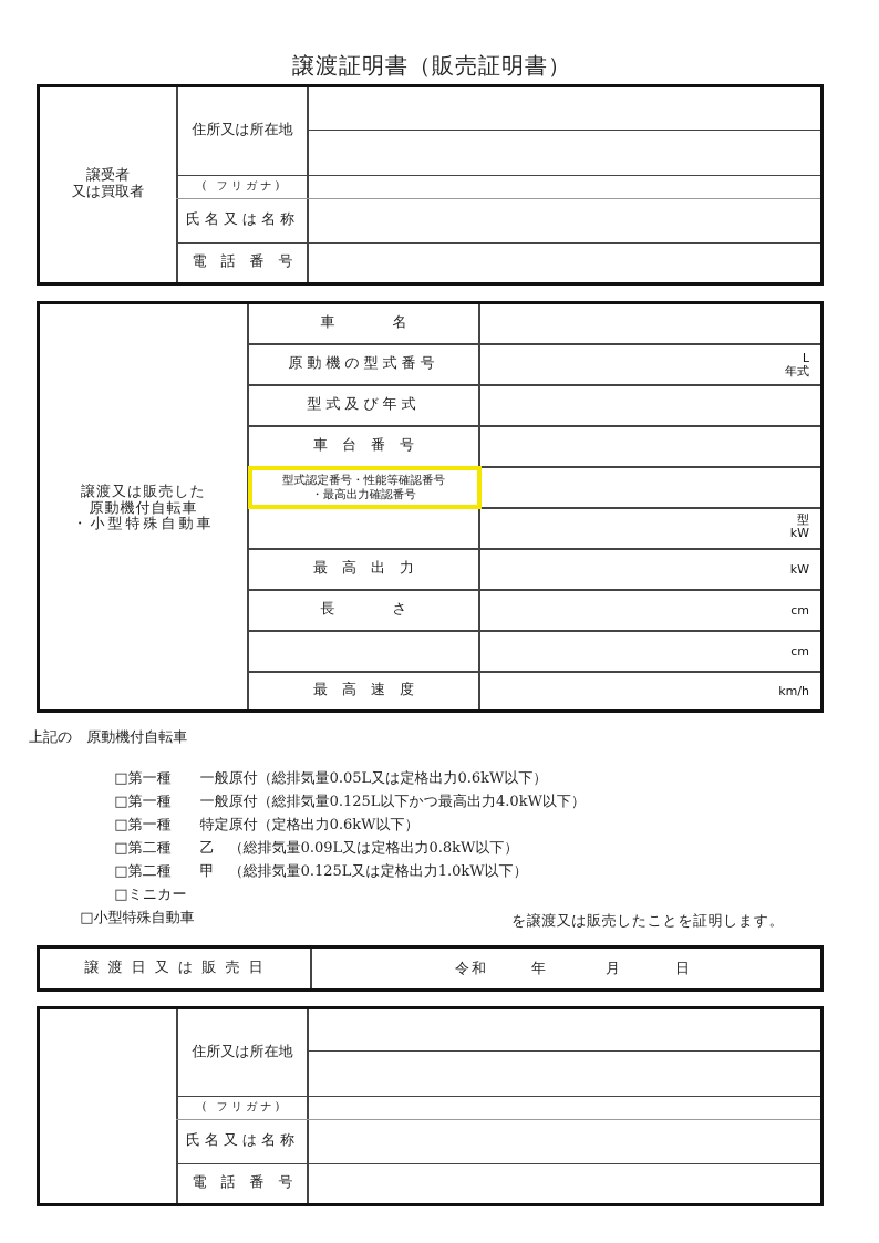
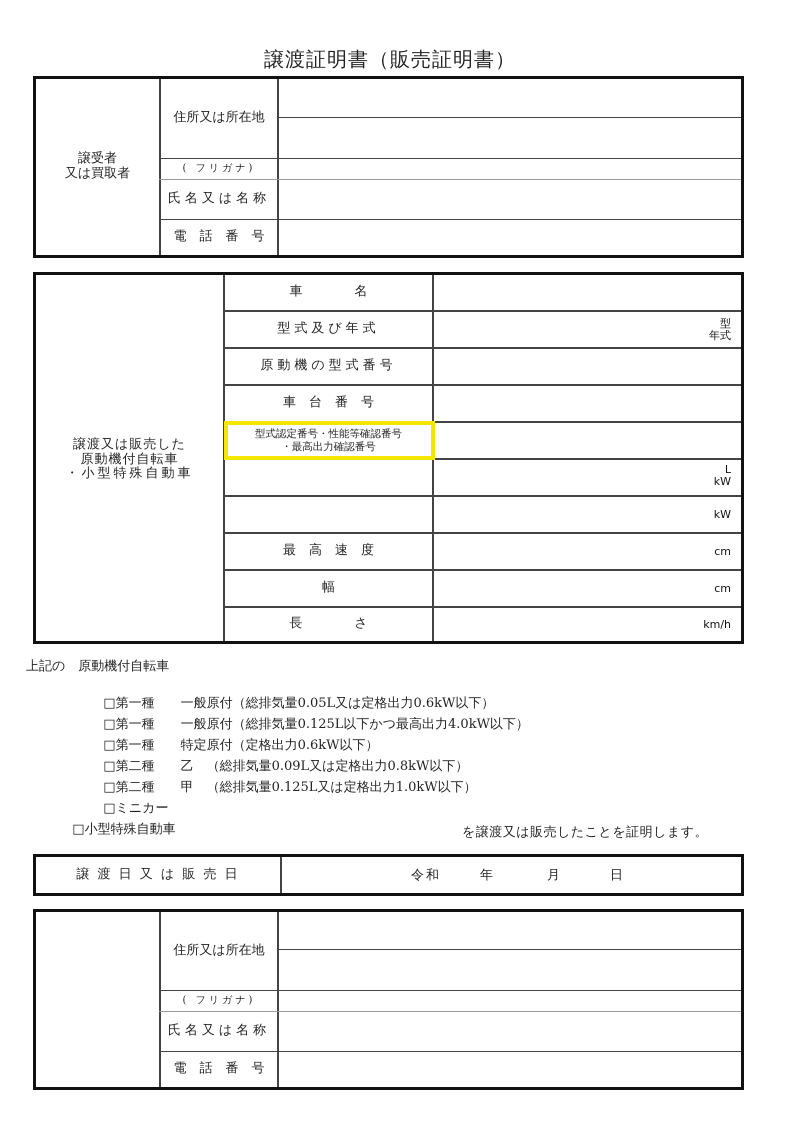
  譲渡証明書（販売証明書）
  譲受者
  又は買取者
  住所又は所在地
  ( フリガナ)
  氏名又は名称
  電 話 番 号
  譲渡又は販売した
  原動機付自転車
  ・小型特殊自動車
  車 名
- 原動機の型式番号
+ 型式及び年式
- L
+ 型
  年式
- 型式及び年式
+ 原動機の型式番号
  車 台 番 号
  型式認定番号・性能等確認番号
  ・最高出力確認番号
- 型
+ L
  kW
- 最 高 出 力
  kW
- 長 さ
+ 最 高 速 度
  cm
+ 幅
  cm
- 最 高 速 度
+ 長 さ
  km/h
  上記の 原動機付自転車
  □第一種 一般原付（総排気量0.05L又は定格出力0.6kW以下）
  □第一種 一般原付（総排気量0.125L以下かつ最高出力4.0kW以下）
  □第一種 特定原付（定格出力0.6kW以下）
  □第二種 乙 （総排気量0.09L又は定格出力0.8kW以下）
  □第二種 甲 （総排気量0.125L又は定格出力1.0kW以下）
  □ミニカー
  □小型特殊自動車
  を譲渡又は販売したことを証明します。
  譲 渡 日 又 は 販 売 日
  令和
  年
  月
  日
  住所又は所在地
  ( フリガナ)
  氏名又は名称
  電 話 番 号
